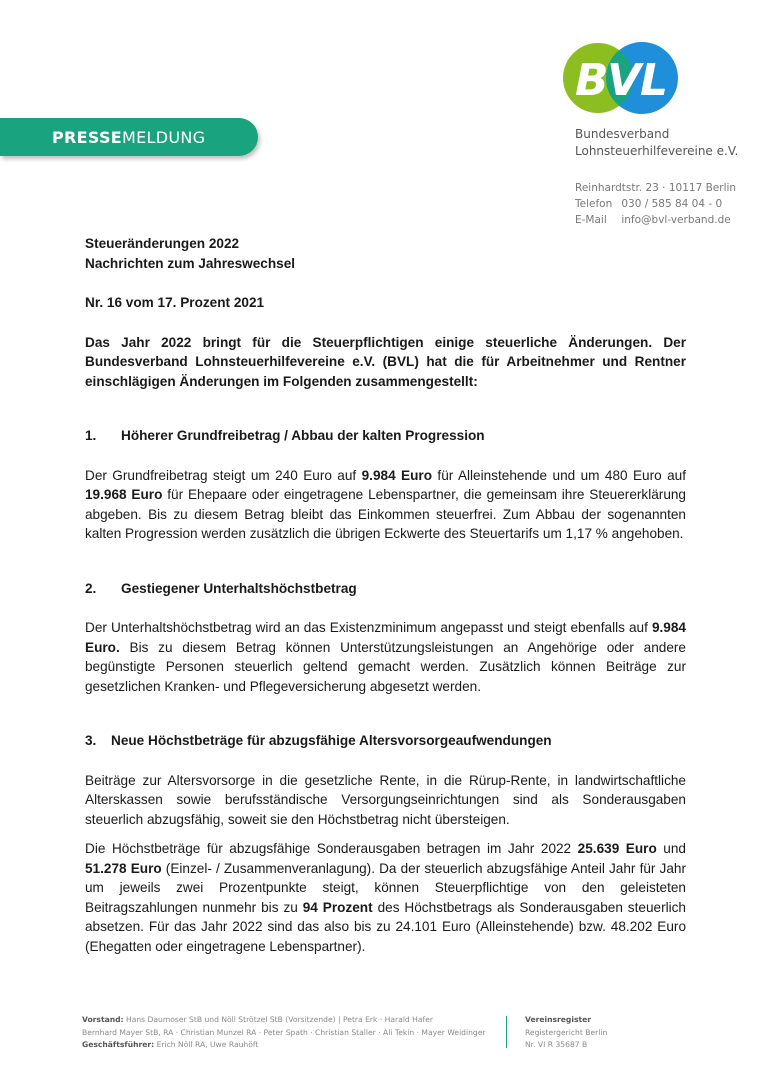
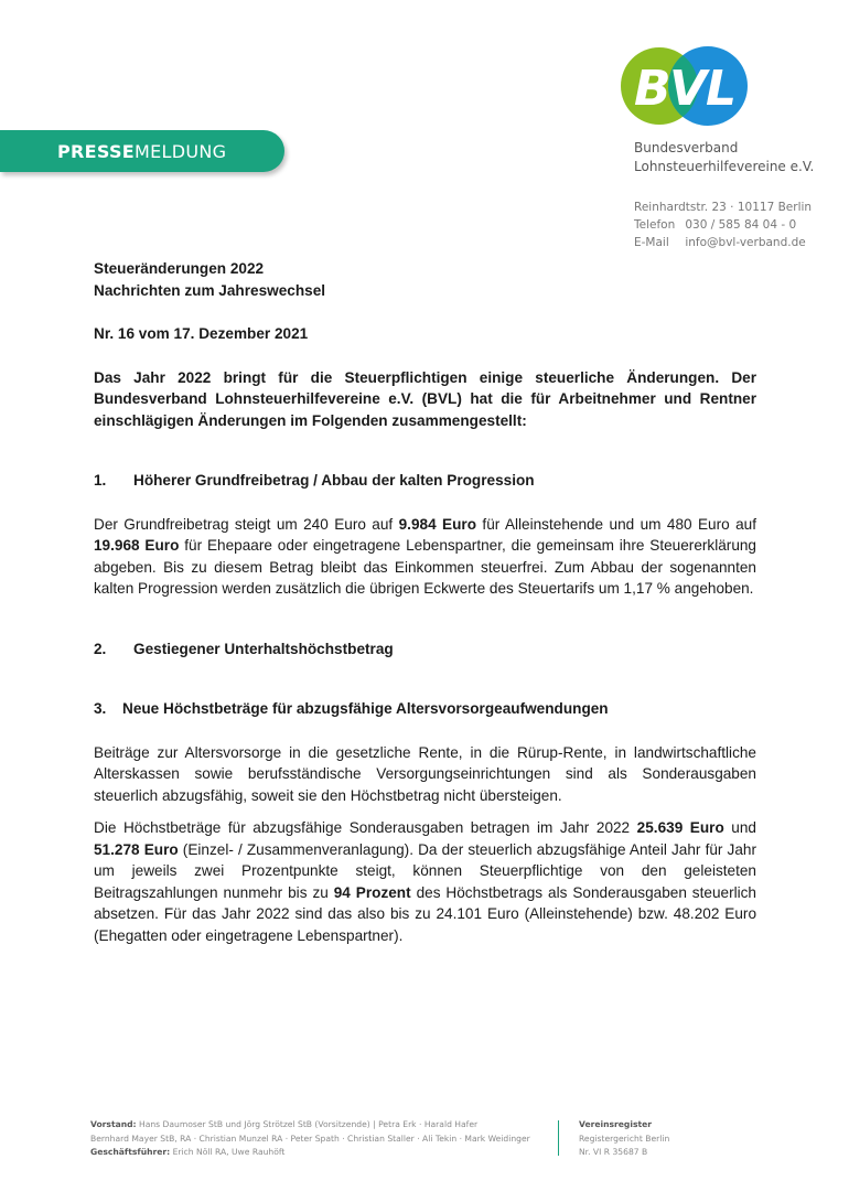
  PRESSEMELDUNG
  B
  V
  L
  Bundesverband
  Lohnsteuerhilfevereine e.V.
  Reinhardtstr. 23 · 10117 Berlin
  Telefon 030 / 585 84 04 - 0
  E-Mail info@bvl-verband.de
  Steueränderungen 2022
  Nachrichten zum Jahreswechsel
- Nr. 16 vom 17. Prozent 2021
+ Nr. 16 vom 17. Dezember 2021
  Das Jahr 2022 bringt für die Steuerpflichtigen einige steuerliche Änderungen. Der Bundesverband Lohnsteuerhilfevereine e.V. (BVL) hat die für Arbeitnehmer und Rentner einschlägigen Änderungen im Folgenden zusammengestellt:
  1. Höherer Grundfreibetrag / Abbau der kalten Progression
  Der Grundfreibetrag steigt um 240 Euro auf 9.984 Euro für Alleinstehende und um 480 Euro auf 19.968 Euro für Ehepaare oder eingetragene Lebenspartner, die gemeinsam ihre Steuererklärung abgeben. Bis zu diesem Betrag bleibt das Einkommen steuerfrei. Zum Abbau der sogenannten kalten Progression werden zusätzlich die übrigen Eckwerte des Steuertarifs um 1,17 % angehoben.
  2. Gestiegener Unterhaltshöchstbetrag
- Der Unterhaltshöchstbetrag wird an das Existenzminimum angepasst und steigt ebenfalls auf 9.984 Euro. Bis zu diesem Betrag können Unterstützungsleistungen an Angehörige oder andere begünstigte Personen steuerlich geltend gemacht werden. Zusätzlich können Beiträge zur gesetzlichen Kranken- und Pflegeversicherung abgesetzt werden.
  3. Neue Höchstbeträge für abzugsfähige Altersvorsorgeaufwendungen
  Beiträge zur Altersvorsorge in die gesetzliche Rente, in die Rürup-Rente, in landwirtschaftliche Alterskassen sowie berufsständische Versorgungseinrichtungen sind als Sonderausgaben steuerlich abzugsfähig, soweit sie den Höchstbetrag nicht übersteigen.
  Die Höchstbeträge für abzugsfähige Sonderausgaben betragen im Jahr 2022 25.639 Euro und 51.278 Euro (Einzel- / Zusammenveranlagung). Da der steuerlich abzugsfähige Anteil Jahr für Jahr um jeweils zwei Prozentpunkte steigt, können Steuerpflichtige von den geleisteten Beitragszahlungen nunmehr bis zu 94 Prozent des Höchstbetrags als Sonderausgaben steuerlich absetzen. Für das Jahr 2022 sind das also bis zu 24.101 Euro (Alleinstehende) bzw. 48.202 Euro (Ehegatten oder eingetragene Lebenspartner).
- Vorstand: Hans Daumoser StB und Nöll Strötzel StB (Vorsitzende) | Petra Erk · Harald Hafer
+ Vorstand: Hans Daumoser StB und Jörg Strötzel StB (Vorsitzende) | Petra Erk · Harald Hafer
- Bernhard Mayer StB, RA · Christian Munzel RA · Peter Spath · Christian Staller · Ali Tekin · Mayer Weidinger
+ Bernhard Mayer StB, RA · Christian Munzel RA · Peter Spath · Christian Staller · Ali Tekin · Mark Weidinger
  Geschäftsführer: Erich Nöll RA, Uwe Rauhöft
  Vereinsregister
  Registergericht Berlin
  Nr. VI R 35687 B
